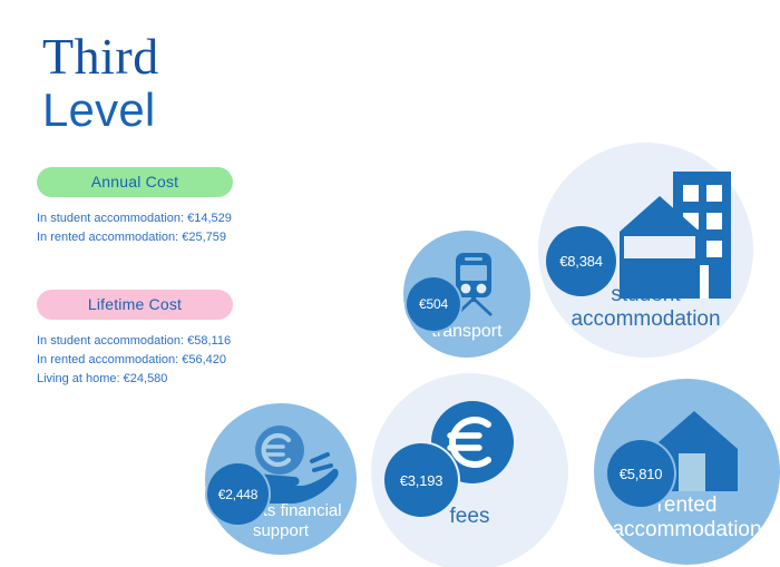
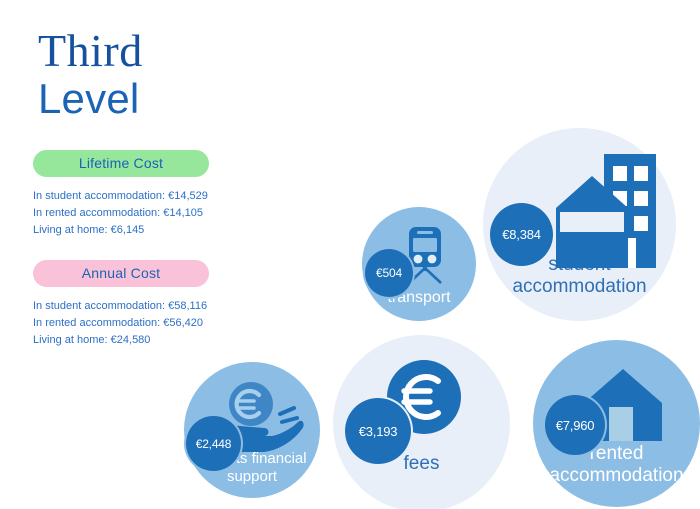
  Third
  Level
- Annual Cost
+ Lifetime Cost
  In student accommodation: €14,529
- In rented accommodation: €25,759
+ In rented accommodation: €14,105
+ Living at home: €6,145
- Lifetime Cost
+ Annual Cost
  In student accommodation: €58,116
  In rented accommodation: €56,420
  Living at home: €24,580
  €8,384
  accommodation
  €504
  transport
  €2,448
  support
  €3,193
  fees
- €5,810
+ €7,960
  rented
  accommodation
